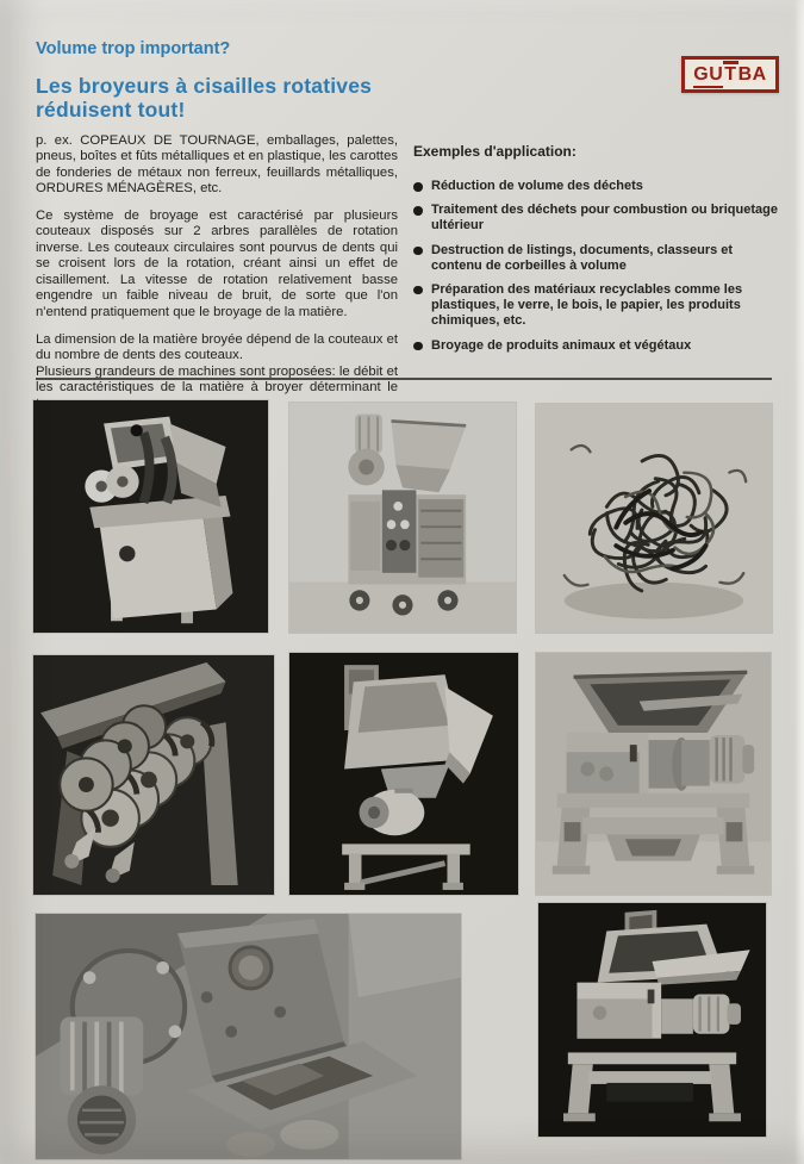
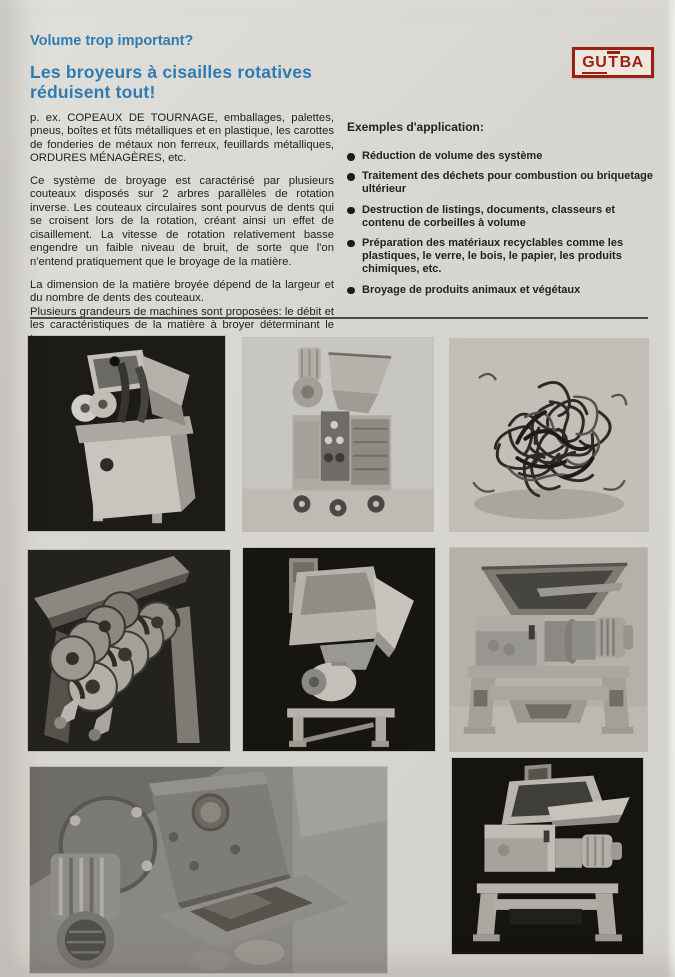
  GUTBA
  Volume trop important?
  Les broyeurs à cisailles rotatives réduisent tout!
  p. ex. COPEAUX DE TOURNAGE, emballages, palettes, pneus, boîtes et fûts métalliques et en plastique, les carottes de fonderies de métaux non ferreux, feuillards métalliques, ORDURES MÉNAGÈRES, etc.
  Ce système de broyage est caractérisé par plusieurs couteaux disposés sur 2 arbres parallèles de rotation inverse. Les couteaux circulaires sont pourvus de dents qui se croisent lors de la rotation, créant ainsi un effet de cisaillement. La vitesse de rotation relativement basse engendre un faible niveau de bruit, de sorte que l'on n'entend pratiquement que le broyage de la matière.
- La dimension de la matière broyée dépend de la couteaux et du nombre de dents des couteaux.
+ La dimension de la matière broyée dépend de la largeur et du nombre de dents des couteaux.
  Plusieurs grandeurs de machines sont proposées: le débit et les caractéristiques de la matière à broyer déterminant le
  Exemples d'application:
- Réduction de volume des déchets
+ Réduction de volume des système
  Traitement des déchets pour combustion ou briquetage ultérieur
  Destruction de listings, documents, classeurs et contenu de corbeilles à volume
  Préparation des matériaux recyclables comme les plastiques, le verre, le bois, le papier, les produits chimiques, etc.
  Broyage de produits animaux et végétaux
